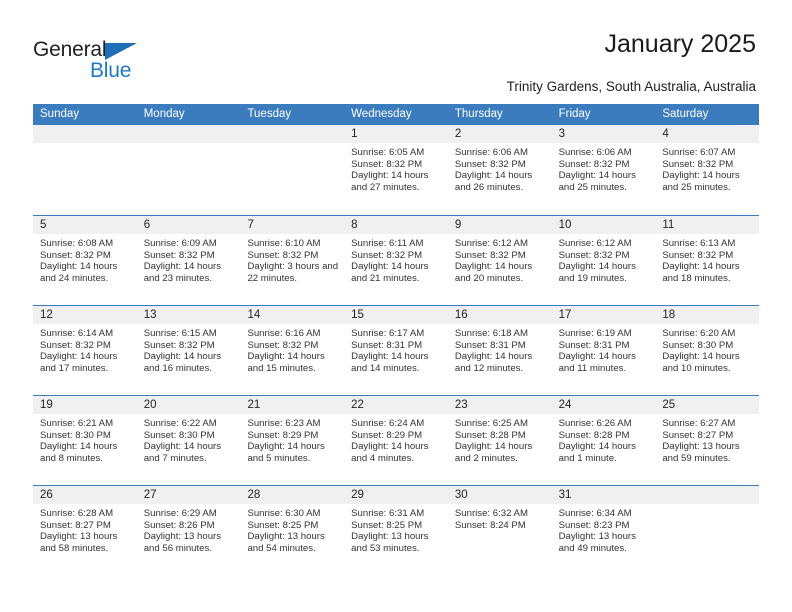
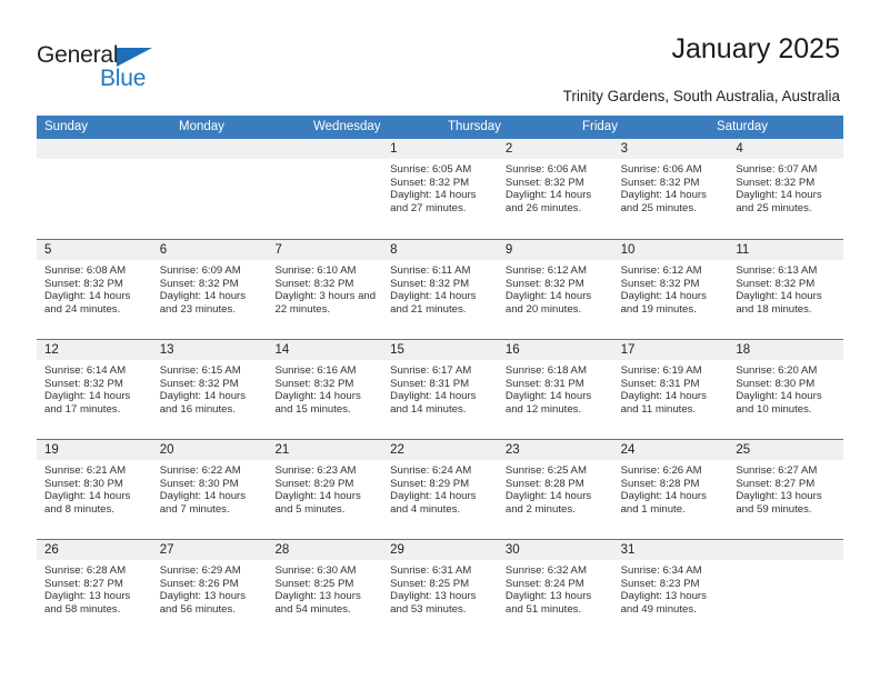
  General
  Blue
  January 2025
  Trinity Gardens, South Australia, Australia
  Sunday
  Monday
- Tuesday
  Wednesday
  Thursday
  Friday
  Saturday
  1
  Sunrise: 6:05 AM
  Sunset: 8:32 PM
  Daylight: 14 hours and 27 minutes.
  2
  Sunrise: 6:06 AM
  Sunset: 8:32 PM
  Daylight: 14 hours and 26 minutes.
  3
  Sunrise: 6:06 AM
  Sunset: 8:32 PM
  Daylight: 14 hours and 25 minutes.
  4
  Sunrise: 6:07 AM
  Sunset: 8:32 PM
  Daylight: 14 hours and 25 minutes.
  5
  Sunrise: 6:08 AM
  Sunset: 8:32 PM
  Daylight: 14 hours and 24 minutes.
  6
  Sunrise: 6:09 AM
  Sunset: 8:32 PM
  Daylight: 14 hours and 23 minutes.
  7
  Sunrise: 6:10 AM
  Sunset: 8:32 PM
  Daylight: 3 hours and 22 minutes.
  8
  Sunrise: 6:11 AM
  Sunset: 8:32 PM
  Daylight: 14 hours and 21 minutes.
  9
  Sunrise: 6:12 AM
  Sunset: 8:32 PM
  Daylight: 14 hours and 20 minutes.
  10
  Sunrise: 6:12 AM
  Sunset: 8:32 PM
  Daylight: 14 hours and 19 minutes.
  11
  Sunrise: 6:13 AM
  Sunset: 8:32 PM
  Daylight: 14 hours and 18 minutes.
  12
  Sunrise: 6:14 AM
  Sunset: 8:32 PM
  Daylight: 14 hours and 17 minutes.
  13
  Sunrise: 6:15 AM
  Sunset: 8:32 PM
  Daylight: 14 hours and 16 minutes.
  14
  Sunrise: 6:16 AM
  Sunset: 8:32 PM
  Daylight: 14 hours and 15 minutes.
  15
  Sunrise: 6:17 AM
  Sunset: 8:31 PM
  Daylight: 14 hours and 14 minutes.
  16
  Sunrise: 6:18 AM
  Sunset: 8:31 PM
  Daylight: 14 hours and 12 minutes.
  17
  Sunrise: 6:19 AM
  Sunset: 8:31 PM
  Daylight: 14 hours and 11 minutes.
  18
  Sunrise: 6:20 AM
  Sunset: 8:30 PM
  Daylight: 14 hours and 10 minutes.
  19
  Sunrise: 6:21 AM
  Sunset: 8:30 PM
  Daylight: 14 hours and 8 minutes.
  20
  Sunrise: 6:22 AM
  Sunset: 8:30 PM
  Daylight: 14 hours and 7 minutes.
  21
  Sunrise: 6:23 AM
  Sunset: 8:29 PM
  Daylight: 14 hours and 5 minutes.
  22
  Sunrise: 6:24 AM
  Sunset: 8:29 PM
  Daylight: 14 hours and 4 minutes.
  23
  Sunrise: 6:25 AM
  Sunset: 8:28 PM
  Daylight: 14 hours and 2 minutes.
  24
  Sunrise: 6:26 AM
  Sunset: 8:28 PM
  Daylight: 14 hours and 1 minute.
  25
  Sunrise: 6:27 AM
  Sunset: 8:27 PM
  Daylight: 13 hours and 59 minutes.
  26
  Sunrise: 6:28 AM
  Sunset: 8:27 PM
  Daylight: 13 hours and 58 minutes.
  27
  Sunrise: 6:29 AM
  Sunset: 8:26 PM
  Daylight: 13 hours and 56 minutes.
  28
  Sunrise: 6:30 AM
  Sunset: 8:25 PM
  Daylight: 13 hours and 54 minutes.
  29
  Sunrise: 6:31 AM
  Sunset: 8:25 PM
  Daylight: 13 hours and 53 minutes.
  30
  Sunrise: 6:32 AM
  Sunset: 8:24 PM
+ Daylight: 13 hours and 51 minutes.
  31
  Sunrise: 6:34 AM
  Sunset: 8:23 PM
  Daylight: 13 hours and 49 minutes.
